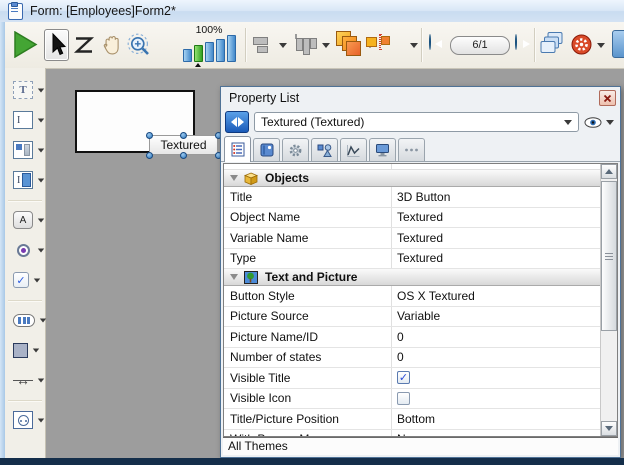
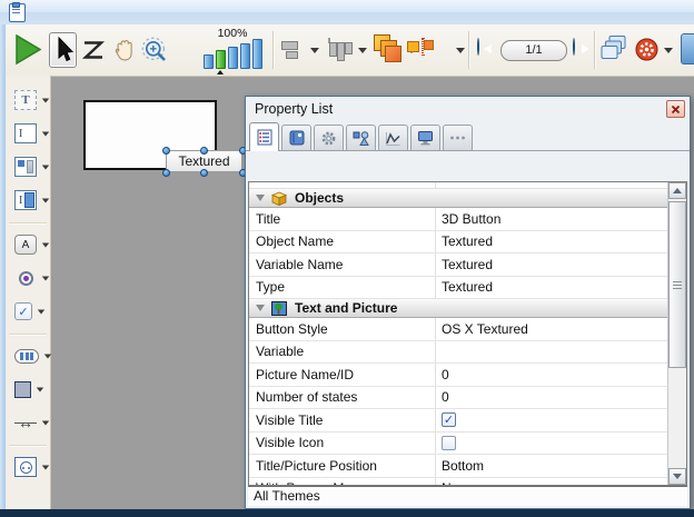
- Form: [Employees]Form2*
  100%
- 6/1
+ 1/1
  T
  I
  I
  A
  ✓
  ↔
  Textured
  Property List
- Textured (Textured)
  Objects
  Title
  3D Button
  Object Name
  Textured
  Variable Name
  Textured
  Type
  Textured
  Text and Picture
  Button Style
  OS X Textured
- Picture Source
  Variable
  Picture Name/ID
  0
  Number of states
  0
  Visible Title
  ✓
  Visible Icon
  Title/Picture Position
  Bottom
  All Themes
